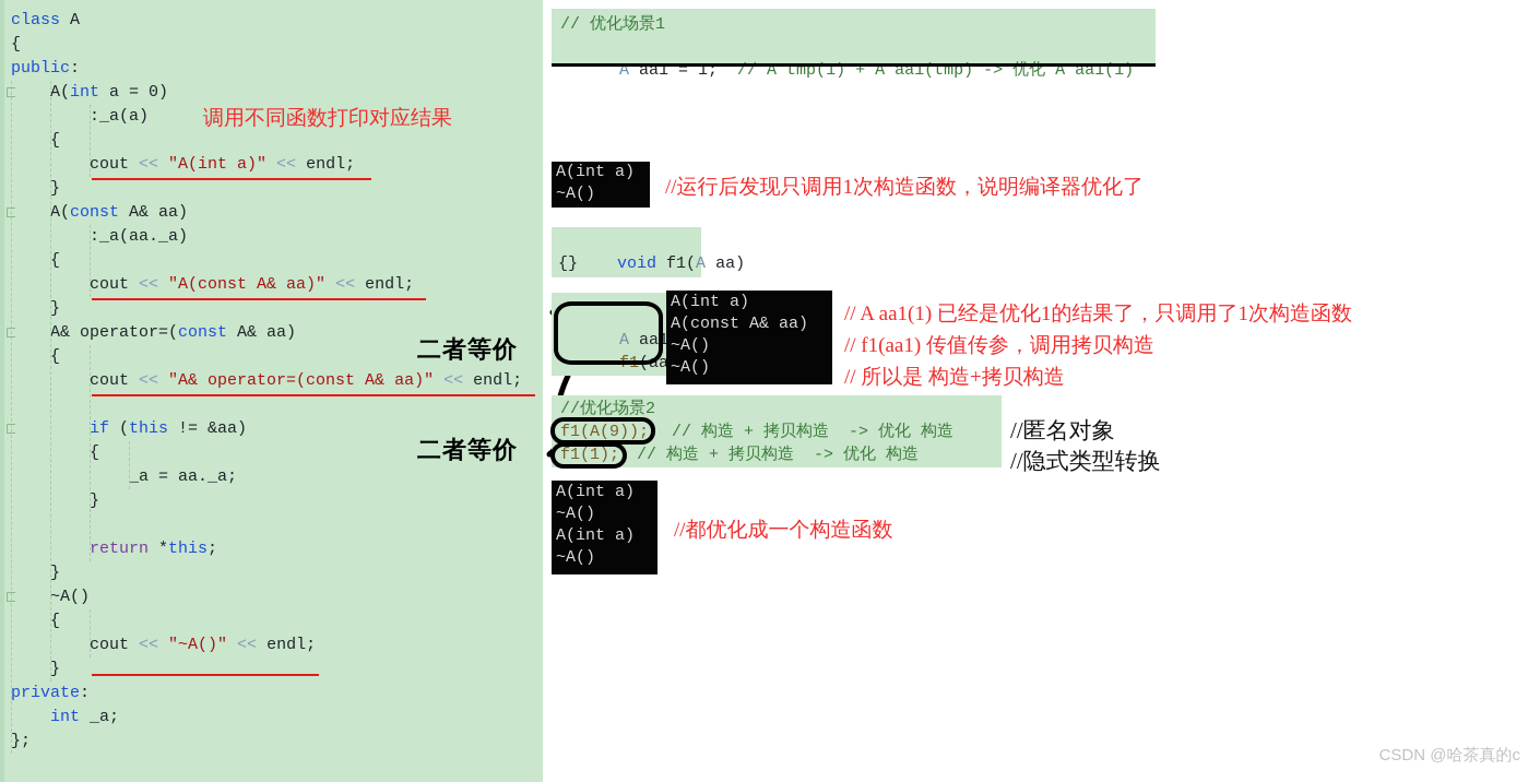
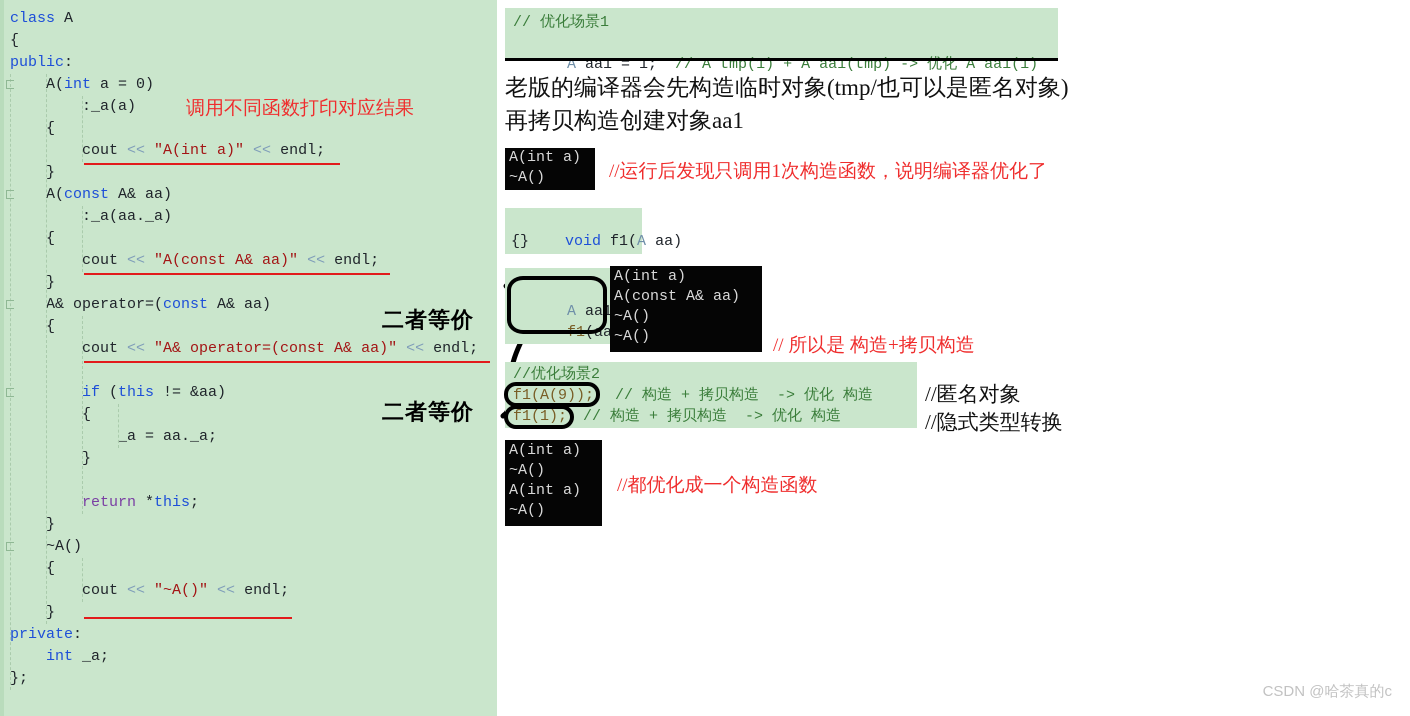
  class A
  {
  public:
  A(int a = 0)
  :_a(a)
  {
  cout << "A(int a)" << endl;
  }
  A(const A& aa)
  :_a(aa._a)
  {
  cout << "A(const A& aa)" << endl;
  }
  A& operator=(const A& aa)
  {
  cout << "A& operator=(const A& aa)" << endl;
  if (this != &aa)
  {
  _a = aa._a;
  }
  return *this;
  }
  ~A()
  {
  cout << "~A()" << endl;
  }
  private:
  int _a;
  };
  调用不同函数打印对应结果
  二者等价
  二者等价
  // 优化场景1
  A aa1 = 1; // A tmp(1) + A aa1(tmp) -> 优化 A aa1(1)
+ 老版的编译器会先构造临时对象(tmp/也可以是匿名对象)
+ 再拷贝构造创建对象aa1
  A(int a)
  ~A()
  //运行后发现只调用1次构造函数，说明编译器优化了
  void f1(A aa)
  {}
  A(int a)
  A(const A& aa)
  ~A()
  ~A()
- // A aa1(1) 已经是优化1的结果了，只调用了1次构造函数
- // f1(aa1) 传值传参，调用拷贝构造
  // 所以是 构造+拷贝构造
  //优化场景2
  f1(A(9));
  // 构造 + 拷贝构造 -> 优化 构造
  f1(1);
  // 构造 + 拷贝构造 -> 优化 构造
  //匿名对象
  //隐式类型转换
  A(int a)
  ~A()
  A(int a)
  ~A()
  //都优化成一个构造函数
  CSDN @哈茶真的c
